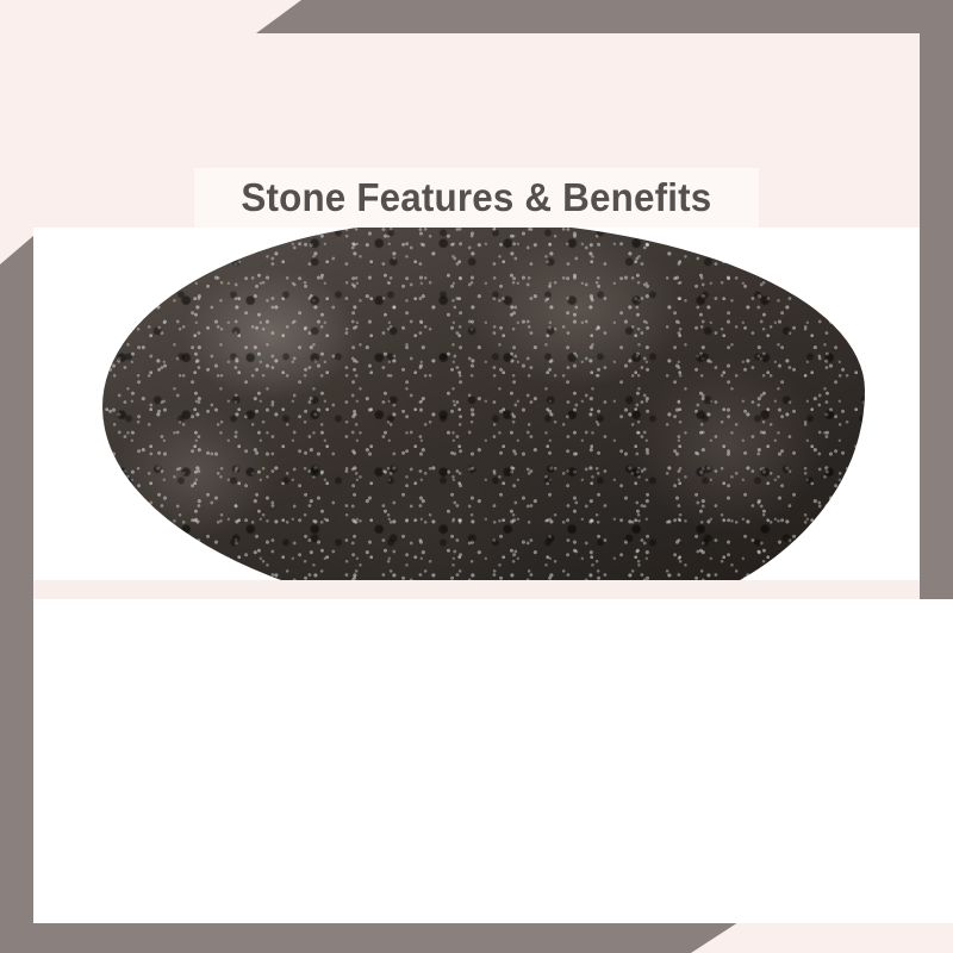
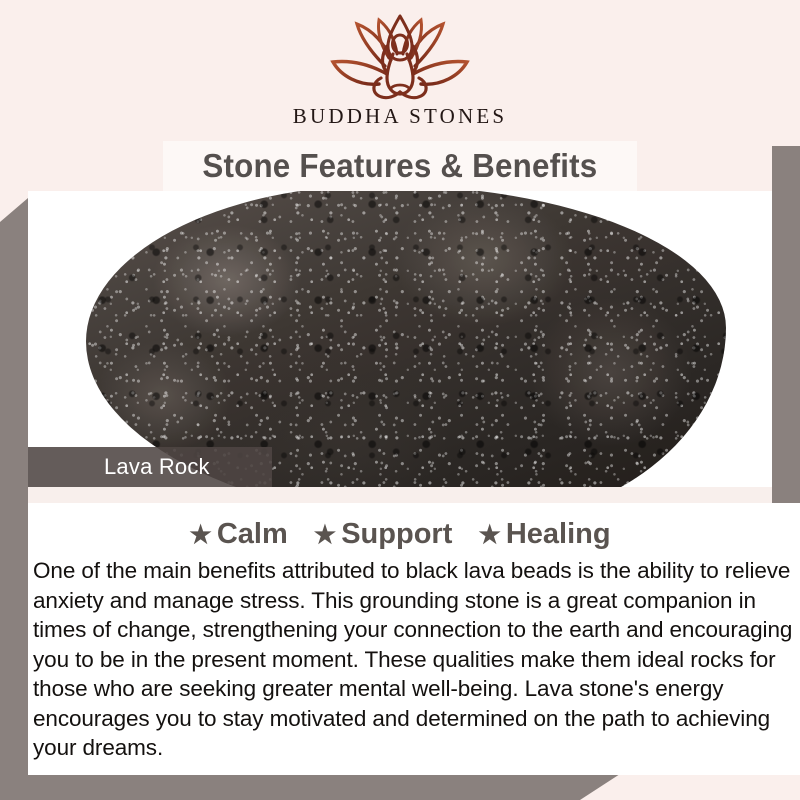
+ BUDDHA STONES
+ Lava Rock
+ ★ Calm ★ Support ★ Healing
+ One of the main benefits attributed to black lava beads is the ability to relieve anxiety and manage stress. This grounding stone is a great companion in times of change, strengthening your connection to the earth and encouraging you to be in the present moment. These qualities make them ideal rocks for those who are seeking greater mental well-being. Lava stone's energy encourages you to stay motivated and determined on the path to achieving your dreams.
  Stone Features & Benefits
